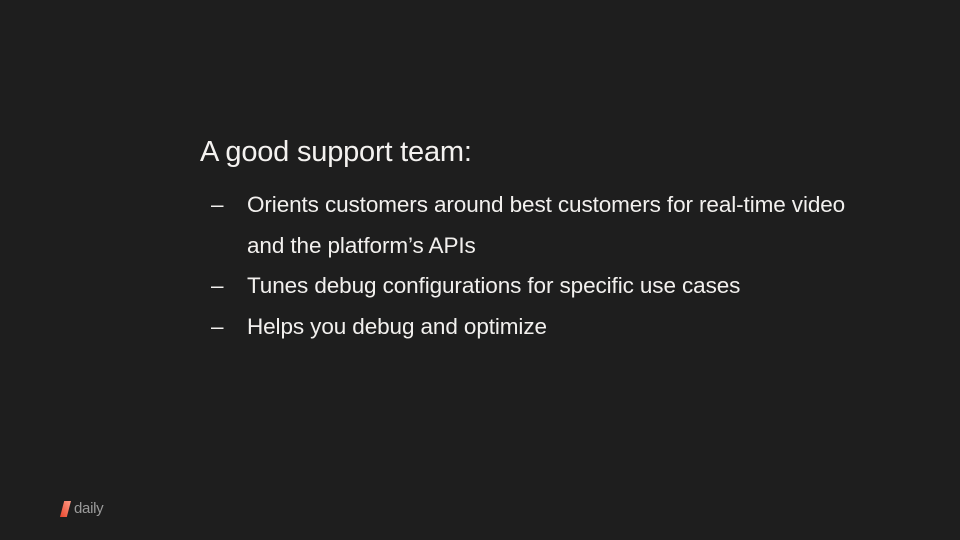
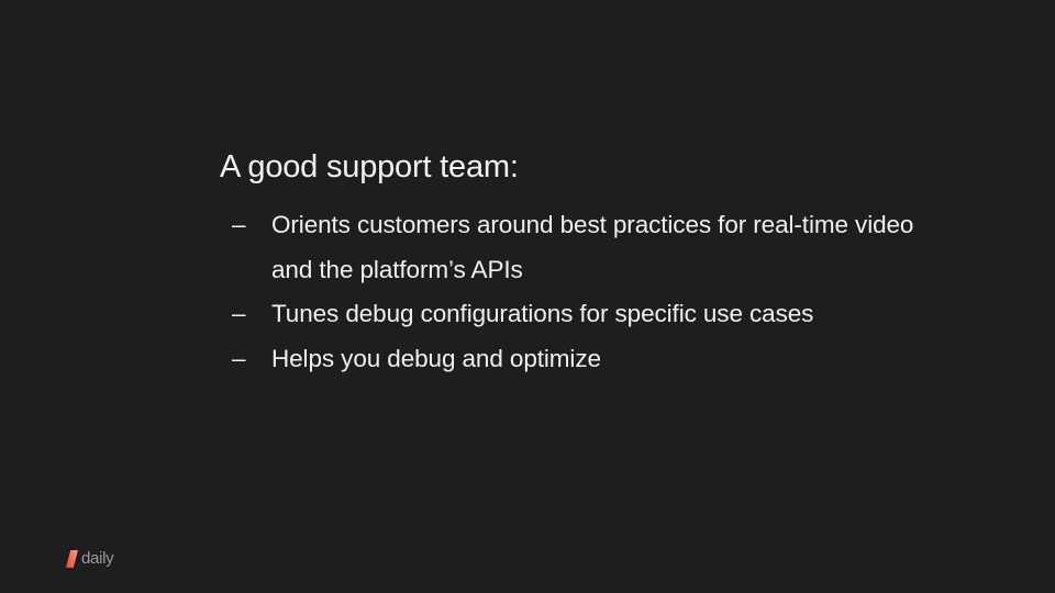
  A good support team:
  –
- Orients customers around best customers for real-time video and the platform’s APIs
+ Orients customers around best practices for real-time video and the platform’s APIs
  –
  Tunes debug configurations for specific use cases
  –
  Helps you debug and optimize
  daily
